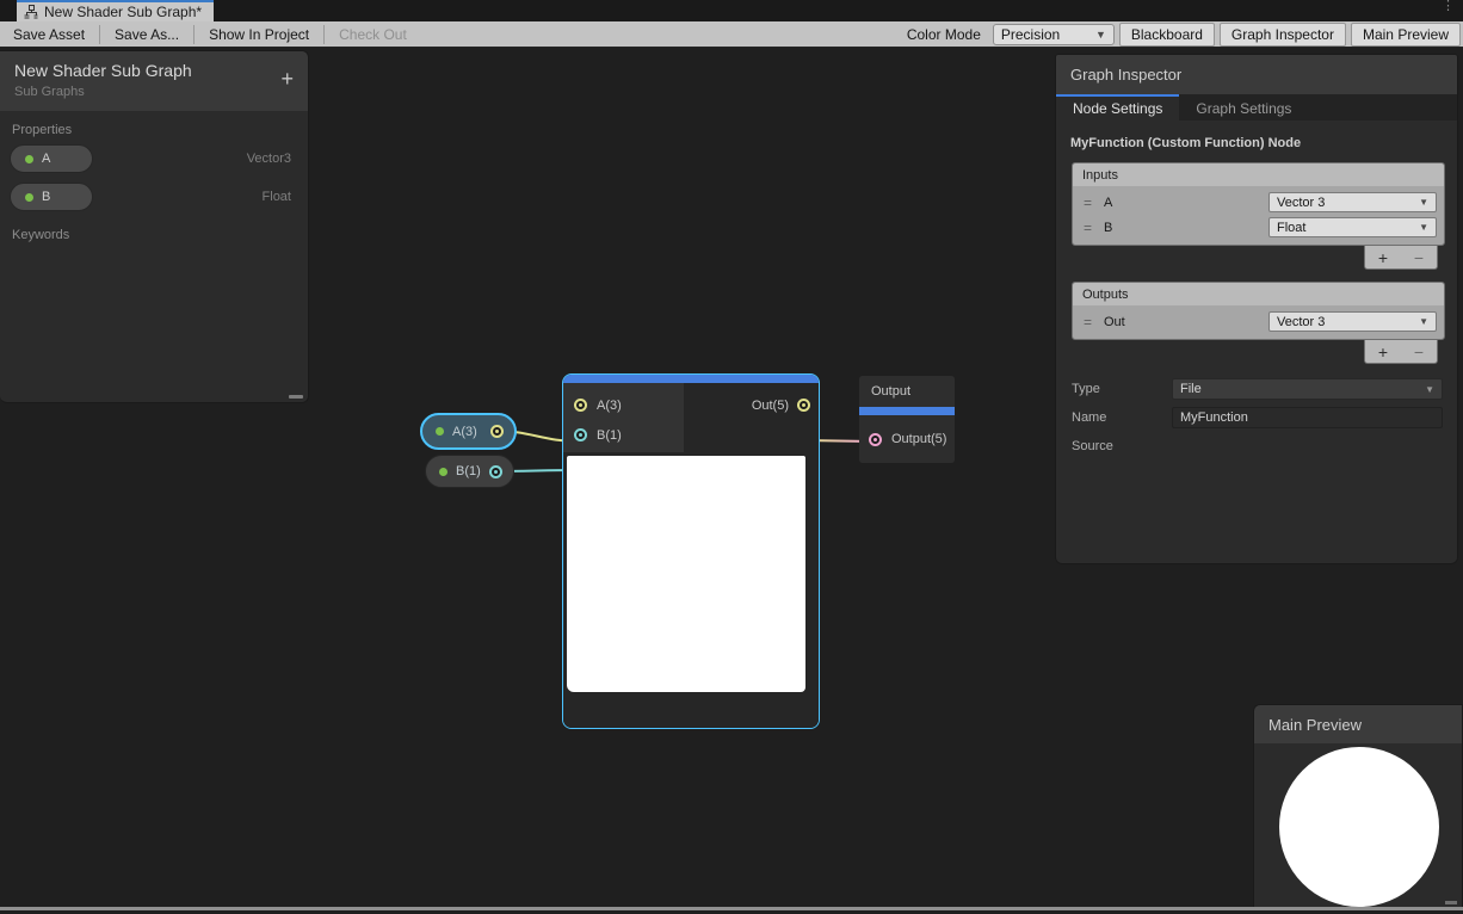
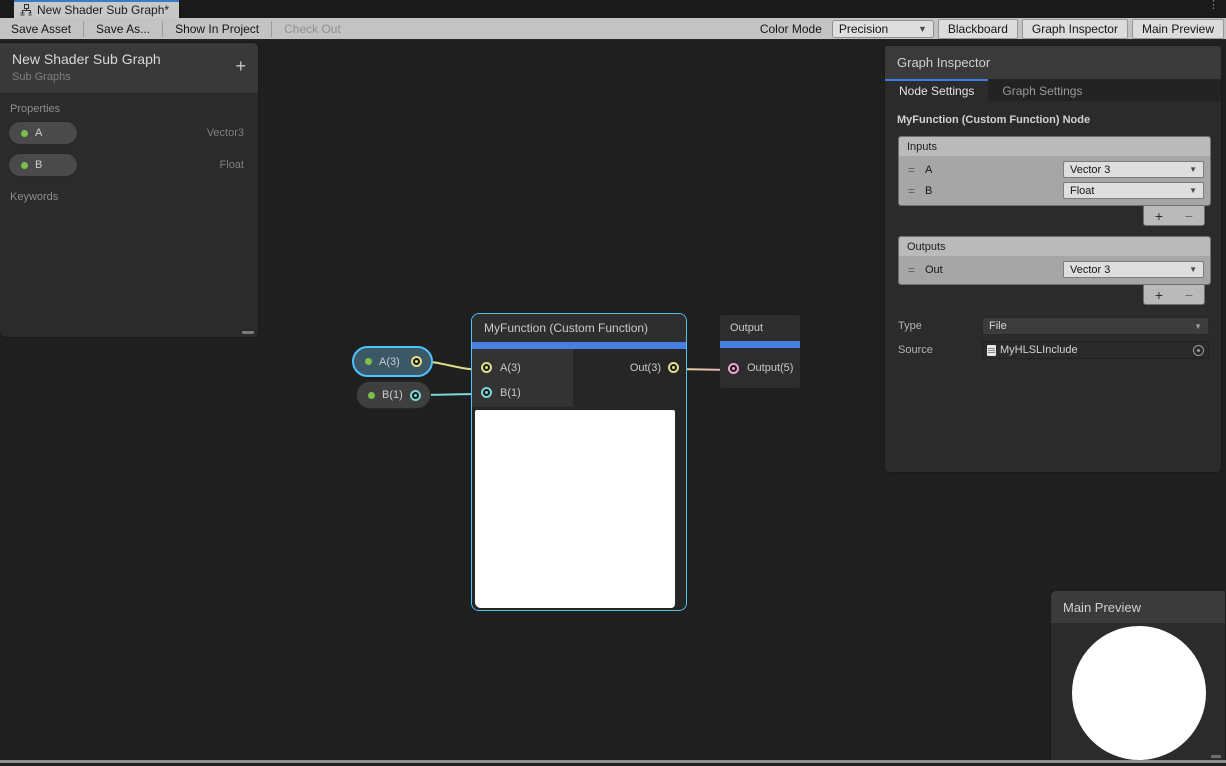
  New Shader Sub Graph*
  ⋮
  Save Asset
  Save As...
  Show In Project
  Check Out
  Color Mode
  Precision
  ▼
  Blackboard
  Graph Inspector
  Main Preview
  New Shader Sub Graph
  Sub Graphs
  +
  Properties
  A
  Vector3
  B
  Float
  Keywords
  A(3)
  B(1)
+ MyFunction (Custom Function)
  A(3)
  B(1)
- Out(5)
+ Out(3)
  Output
  Output(5)
  Graph Inspector
  Node Settings
  Graph Settings
  MyFunction (Custom Function) Node
  Inputs
  =
  A
  Vector 3
  ▼
  =
  B
  Float
  ▼
  +
  −
  Outputs
  =
  Out
  Vector 3
  ▼
  +
  −
  Type
  File
  ▼
- Name
- MyFunction
  Source
+ MyHLSLInclude
  Main Preview
